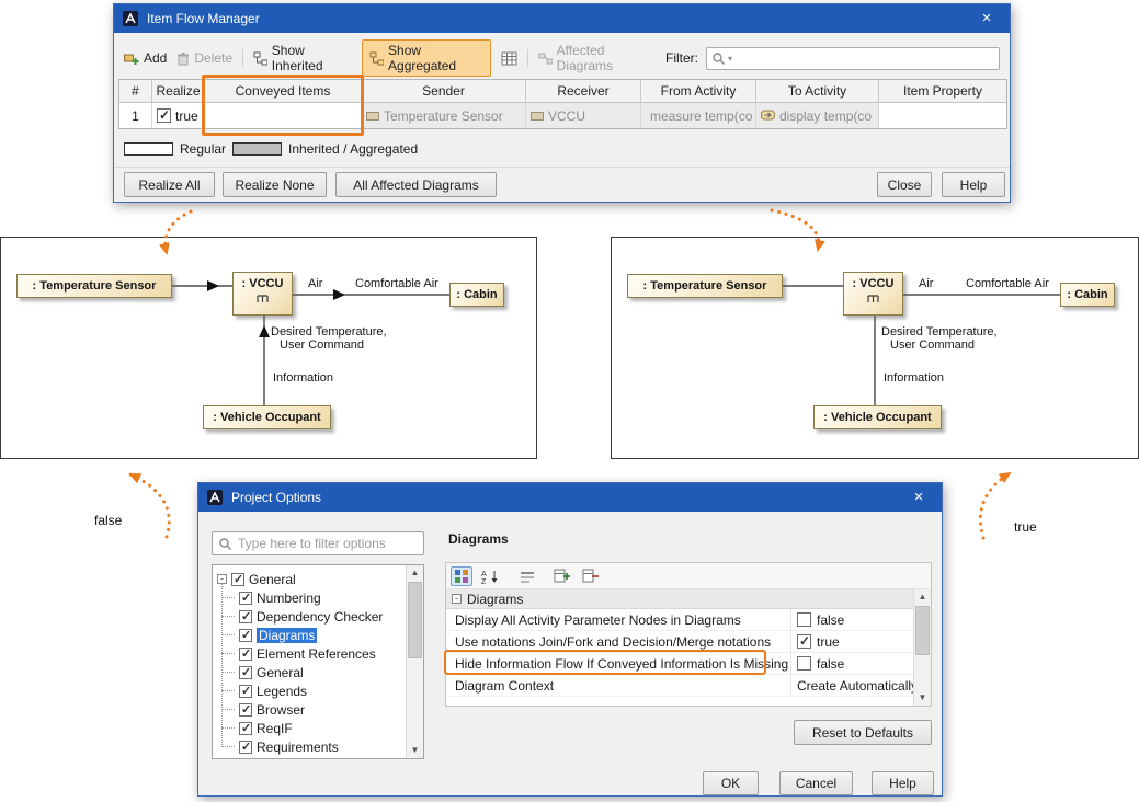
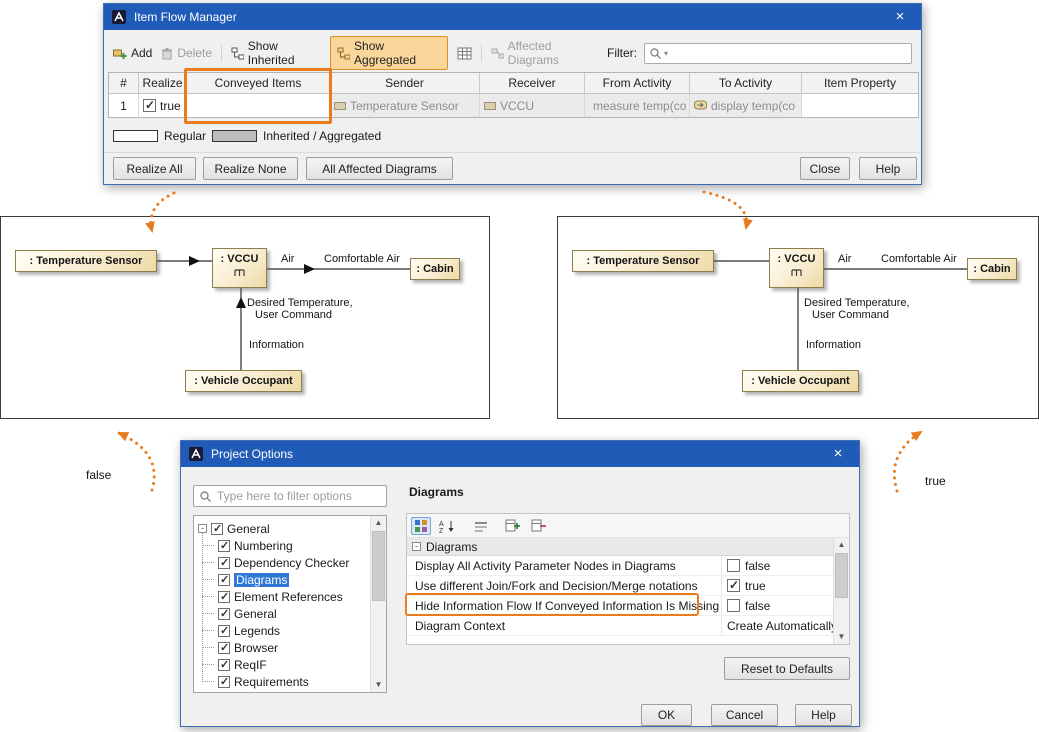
  Item Flow Manager
  ×
  Add
  Delete
  Show Inherited
  Show Aggregated
  Affected Diagrams
  Filter:
  ▾
  #
  Realize
  Conveyed Items
  Sender
  Receiver
  From Activity
  To Activity
  Item Property
  1
  true
  Temperature Sensor
  VCCU
  measure temp(co
  display temp(co
  Regular
  Inherited / Aggregated
  Realize All
  Realize None
  All Affected Diagrams
  Close
  Help
  : Temperature Sensor
  : VCCU
  : Cabin
  : Vehicle Occupant
  Air
  Comfortable Air
  Desired Temperature,
  User Command
  Information
  : Temperature Sensor
  : VCCU
  : Cabin
  : Vehicle Occupant
  Air
  Comfortable Air
  Desired Temperature,
  User Command
  Information
  Project Options
  ×
  Type here to filter options
  -
  General
  Numbering
  Dependency Checker
  Diagrams
  Element References
  General
  Legends
  Browser
  ReqIF
  Requirements
  ▲
  ▼
  Diagrams
  -
  Diagrams
  Display All Activity Parameter Nodes in Diagrams
  false
- Use notations Join/Fork and Decision/Merge notations
+ Use different Join/Fork and Decision/Merge notations
  true
  Hide Information Flow If Conveyed Information Is Missing
  false
  Diagram Context
  Create Automaticall
  ▲
  ▼
  Reset to Defaults
  OK
  Cancel
  Help
  false
  true
